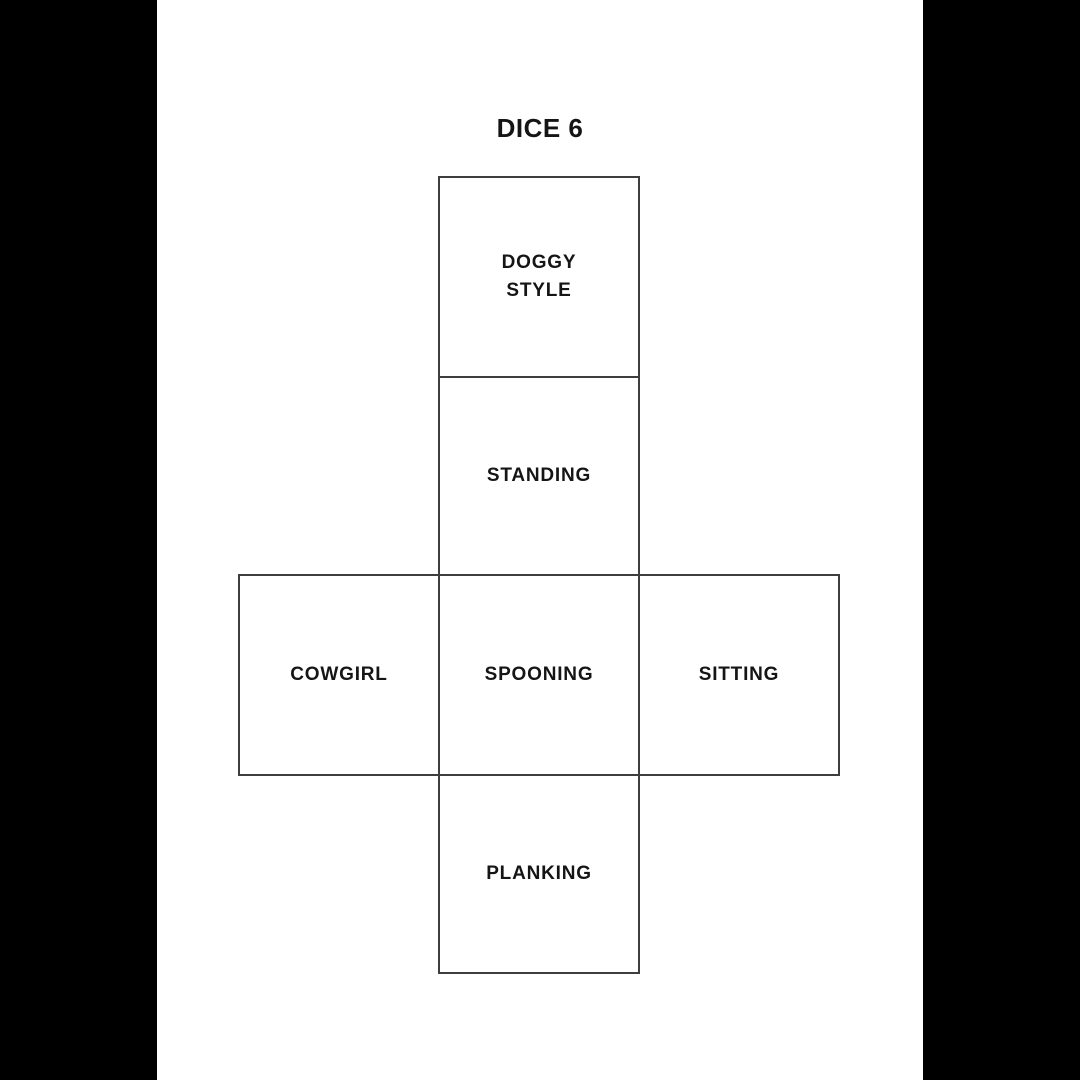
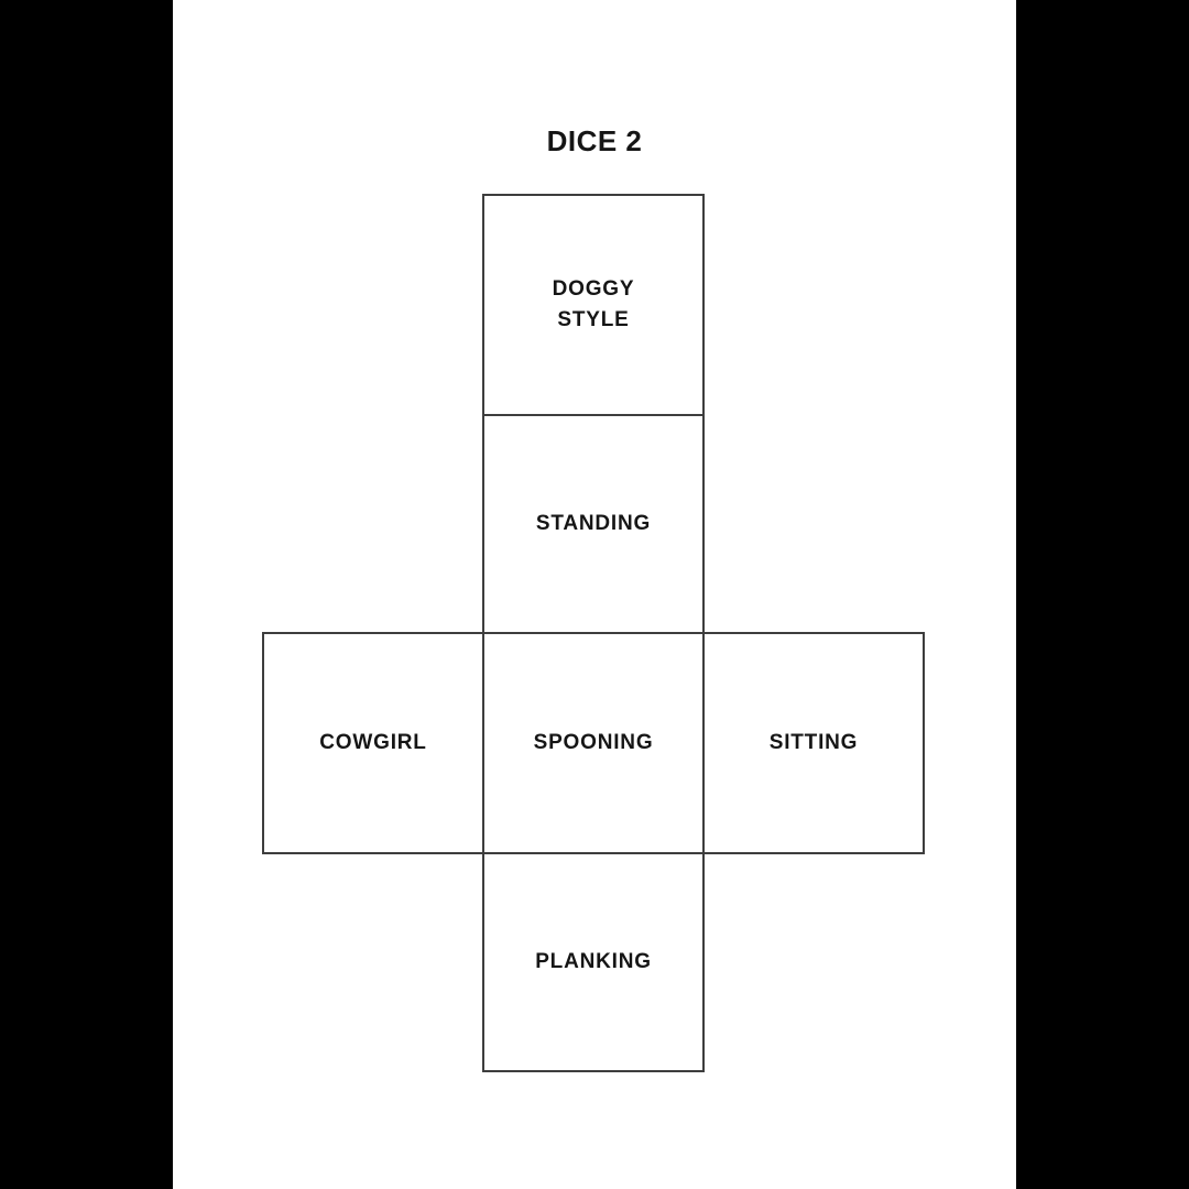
- DICE 6
+ DICE 2
  DOGGY
  STYLE
  STANDING
  COWGIRL
  SPOONING
  SITTING
  PLANKING
